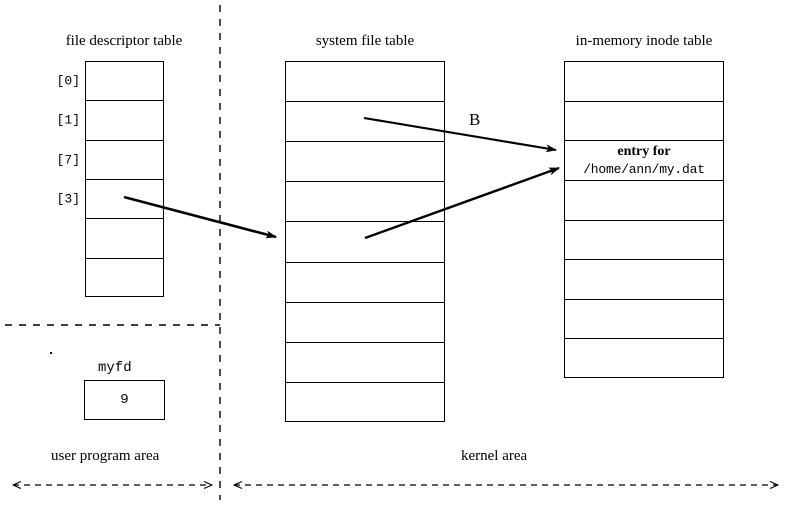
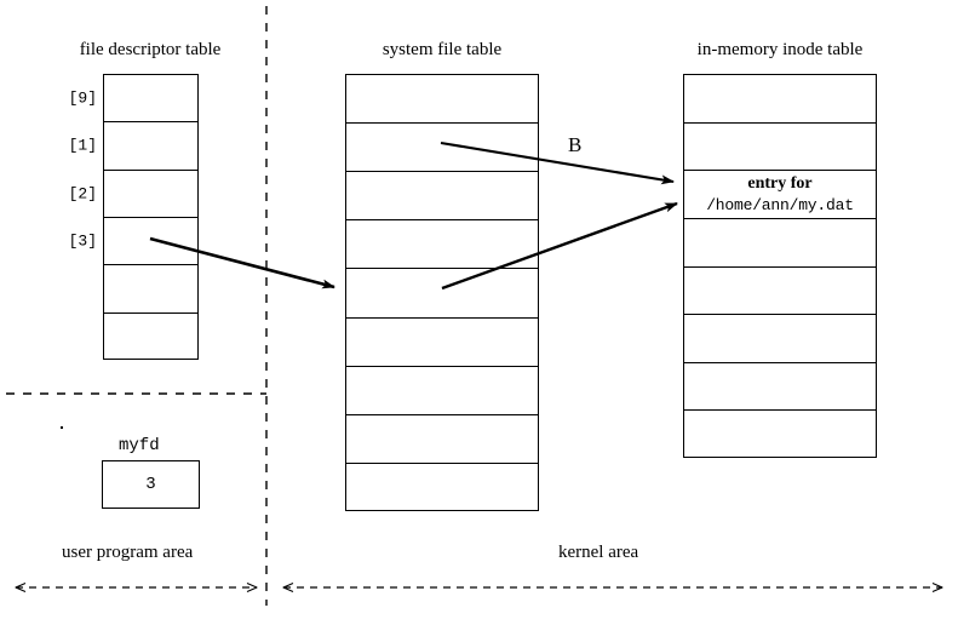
  file descriptor table
  system file table
  in-memory inode table
- [0]
+ [9]
  [1]
- [7]
+ [2]
  [3]
  entry for
  /home/ann/my.dat
  myfd
- 9
+ 3
  user program area
  kernel area
  B
